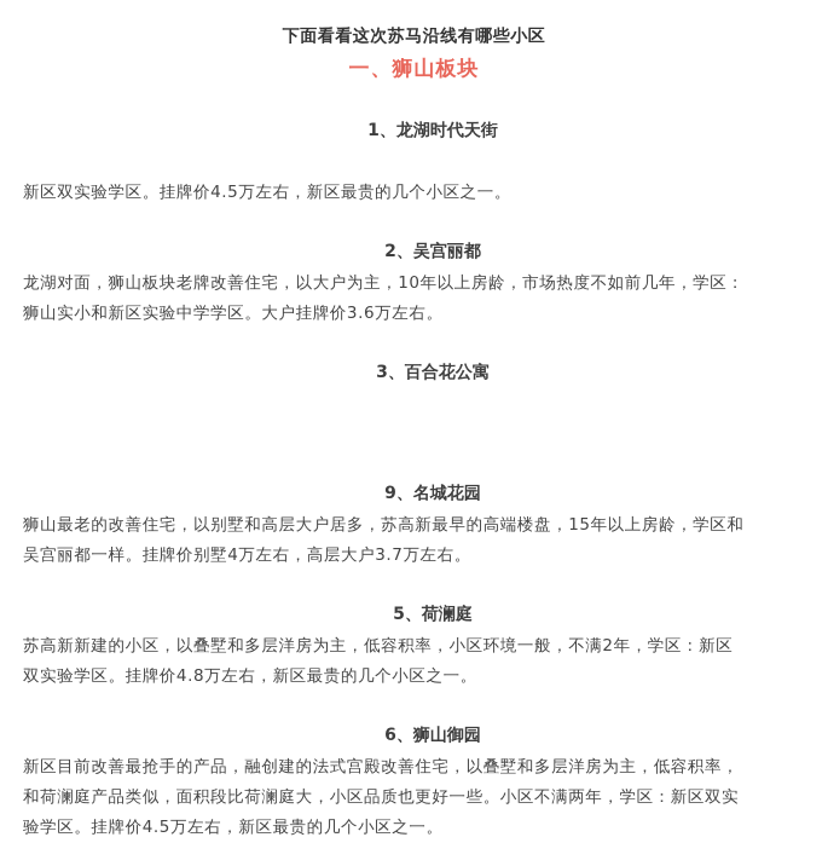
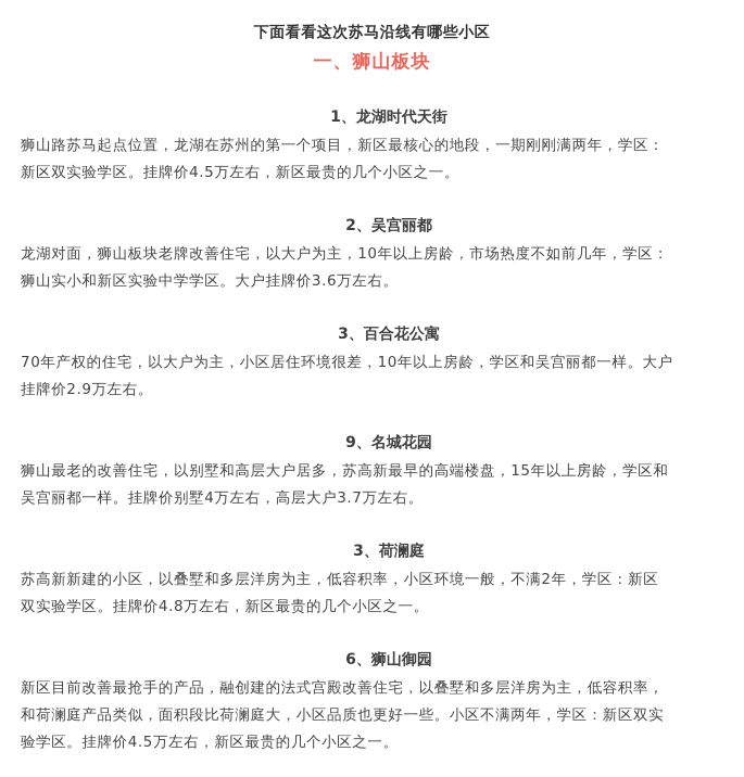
  下面看看这次苏马沿线有哪些小区
  一、狮山板块
  1、龙湖时代天街
+ 狮山路苏马起点位置，龙湖在苏州的第一个项目，新区最核心的地段，一期刚刚满两年，学区：
  新区双实验学区。挂牌价4.5万左右，新区最贵的几个小区之一。
  2、吴宫丽都
  龙湖对面，狮山板块老牌改善住宅，以大户为主，10年以上房龄，市场热度不如前几年，学区：
  狮山实小和新区实验中学学区。大户挂牌价3.6万左右。
  3、百合花公寓
+ 70年产权的住宅，以大户为主，小区居住环境很差，10年以上房龄，学区和吴宫丽都一样。大户
+ 挂牌价2.9万左右。
  9、名城花园
  狮山最老的改善住宅，以别墅和高层大户居多，苏高新最早的高端楼盘，15年以上房龄，学区和
  吴宫丽都一样。挂牌价别墅4万左右，高层大户3.7万左右。
- 5、荷澜庭
+ 3、荷澜庭
  苏高新新建的小区，以叠墅和多层洋房为主，低容积率，小区环境一般，不满2年，学区：新区
  双实验学区。挂牌价4.8万左右，新区最贵的几个小区之一。
  6、狮山御园
  新区目前改善最抢手的产品，融创建的法式宫殿改善住宅，以叠墅和多层洋房为主，低容积率，
  和荷澜庭产品类似，面积段比荷澜庭大，小区品质也更好一些。小区不满两年，学区：新区双实
  验学区。挂牌价4.5万左右，新区最贵的几个小区之一。
